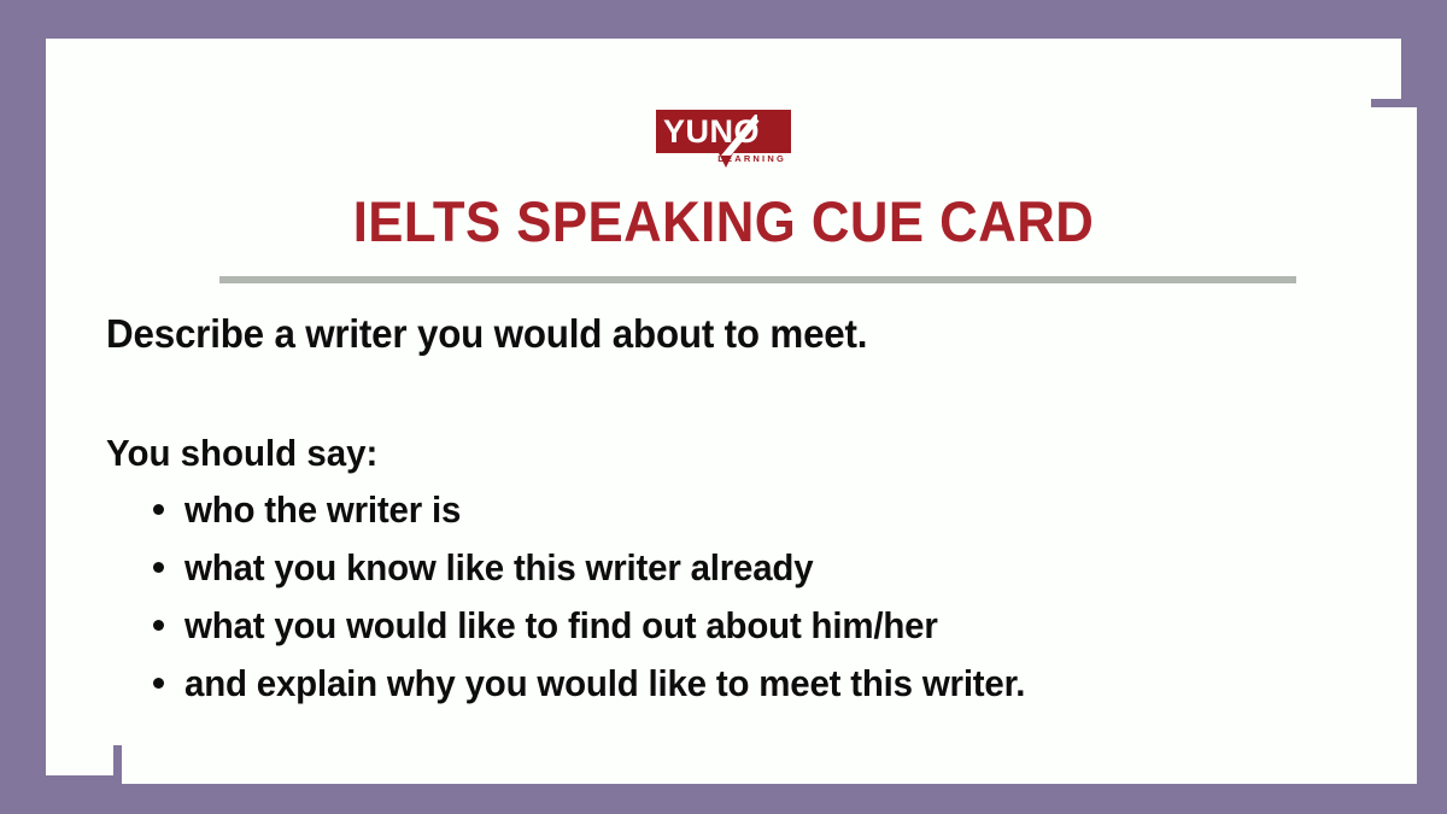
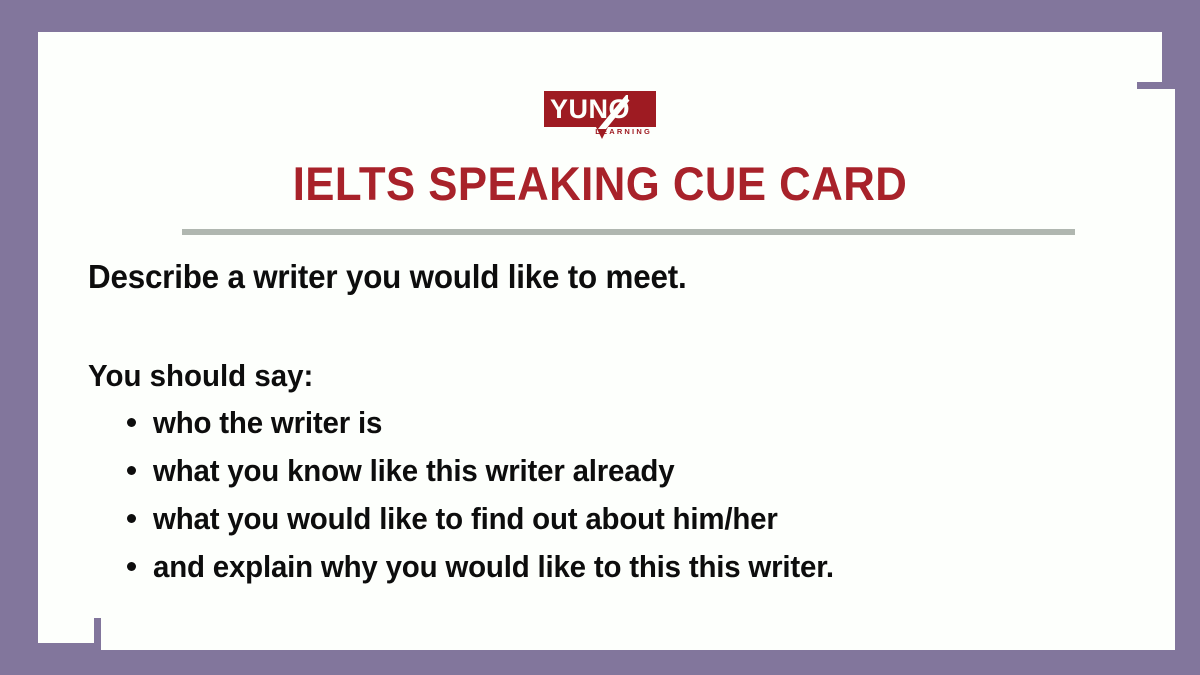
  YUNO
  LEARNING
  IELTS SPEAKING CUE CARD
- Describe a writer you would about to meet.
+ Describe a writer you would like to meet.
  You should say:
  who the writer is
  what you know like this writer already
  what you would like to find out about him/her
- and explain why you would like to meet this writer.
+ and explain why you would like to this this writer.
